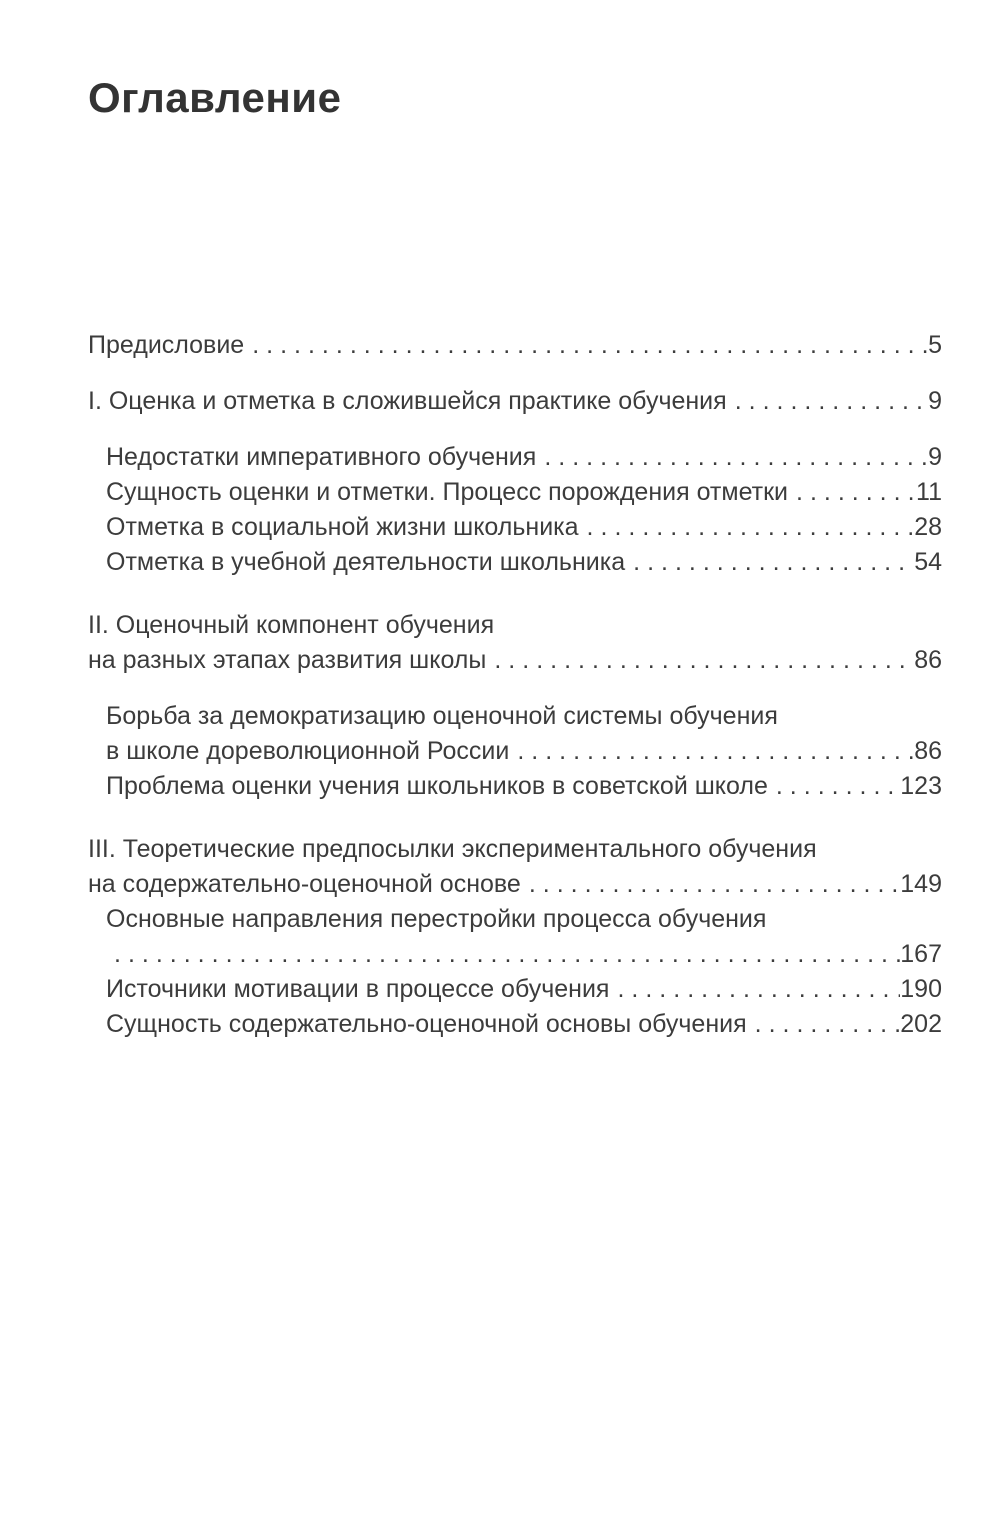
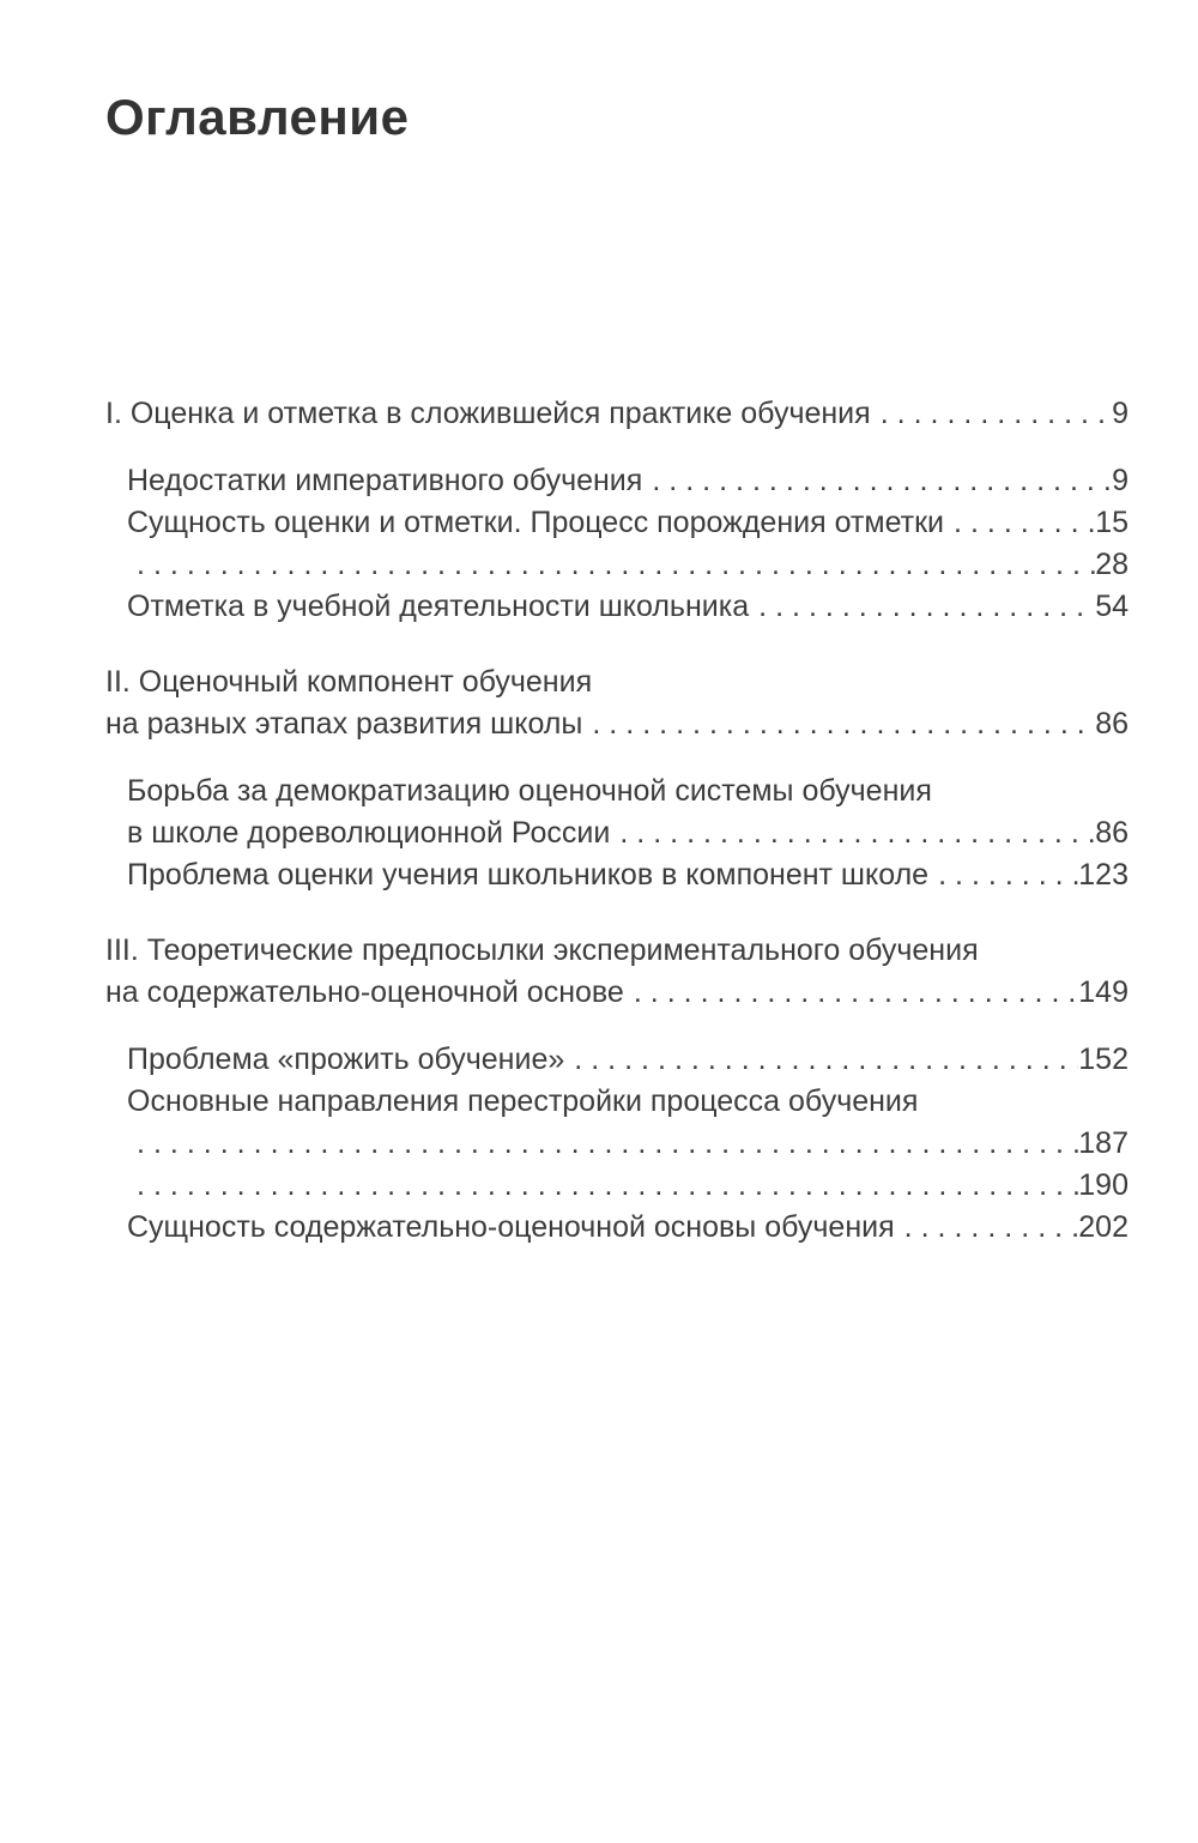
  Оглавление
- Предисловие
- 5
  I. Оценка и отметка в сложившейся практике обучения
  9
  Недостатки императивного обучения
  9
  Сущность оценки и отметки. Процесс порождения отметки
- 11
+ 15
- Отметка в социальной жизни школьника
  28
  Отметка в учебной деятельности школьника
  54
  II. Оценочный компонент обучения
  на разных этапах развития школы
  86
  Борьба за демократизацию оценочной системы обучения
  в школе дореволюционной России
  86
- Проблема оценки учения школьников в советской школе
+ Проблема оценки учения школьников в компонент школе
  123
  III. Теоретические предпосылки экспериментального обучения
  на содержательно-оценочной основе
  149
+ Проблема «прожить обучение»
+ 152
  Основные направления перестройки процесса обучения
- 167
+ 187
- Источники мотивации в процессе обучения
  190
  Сущность содержательно-оценочной основы обучения
  202
